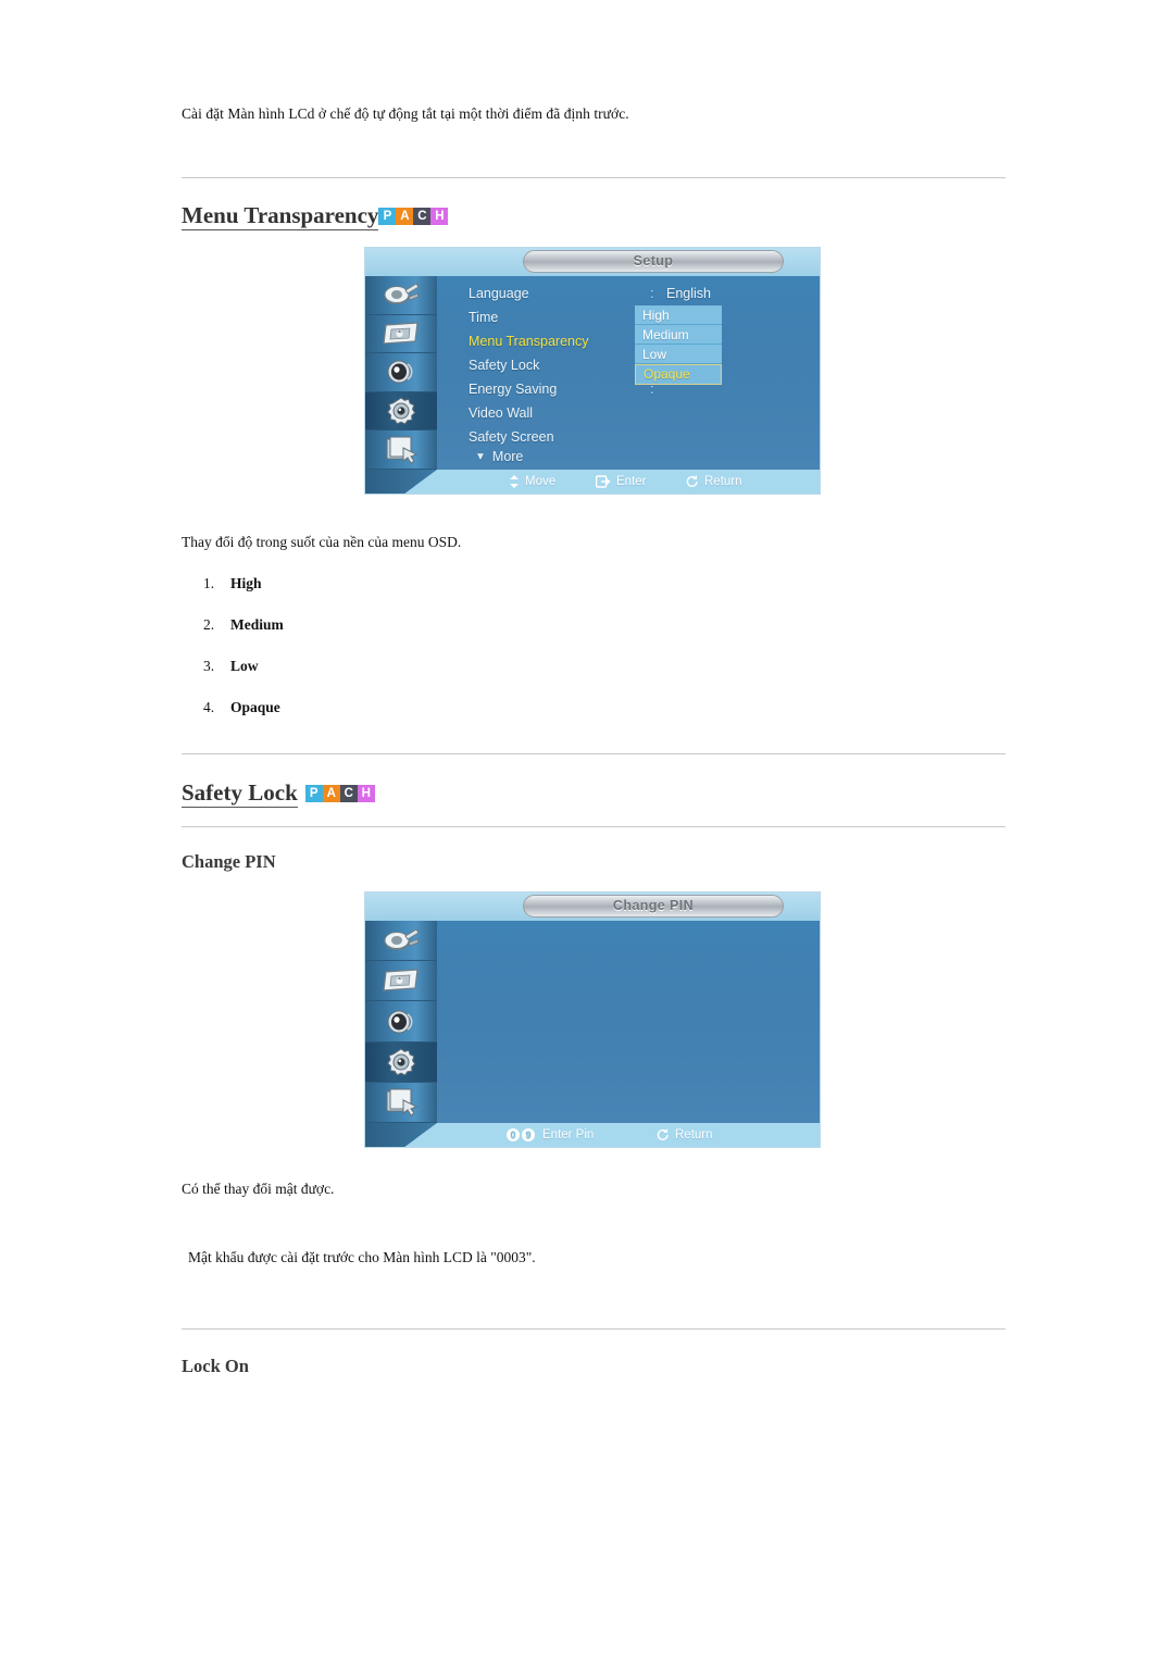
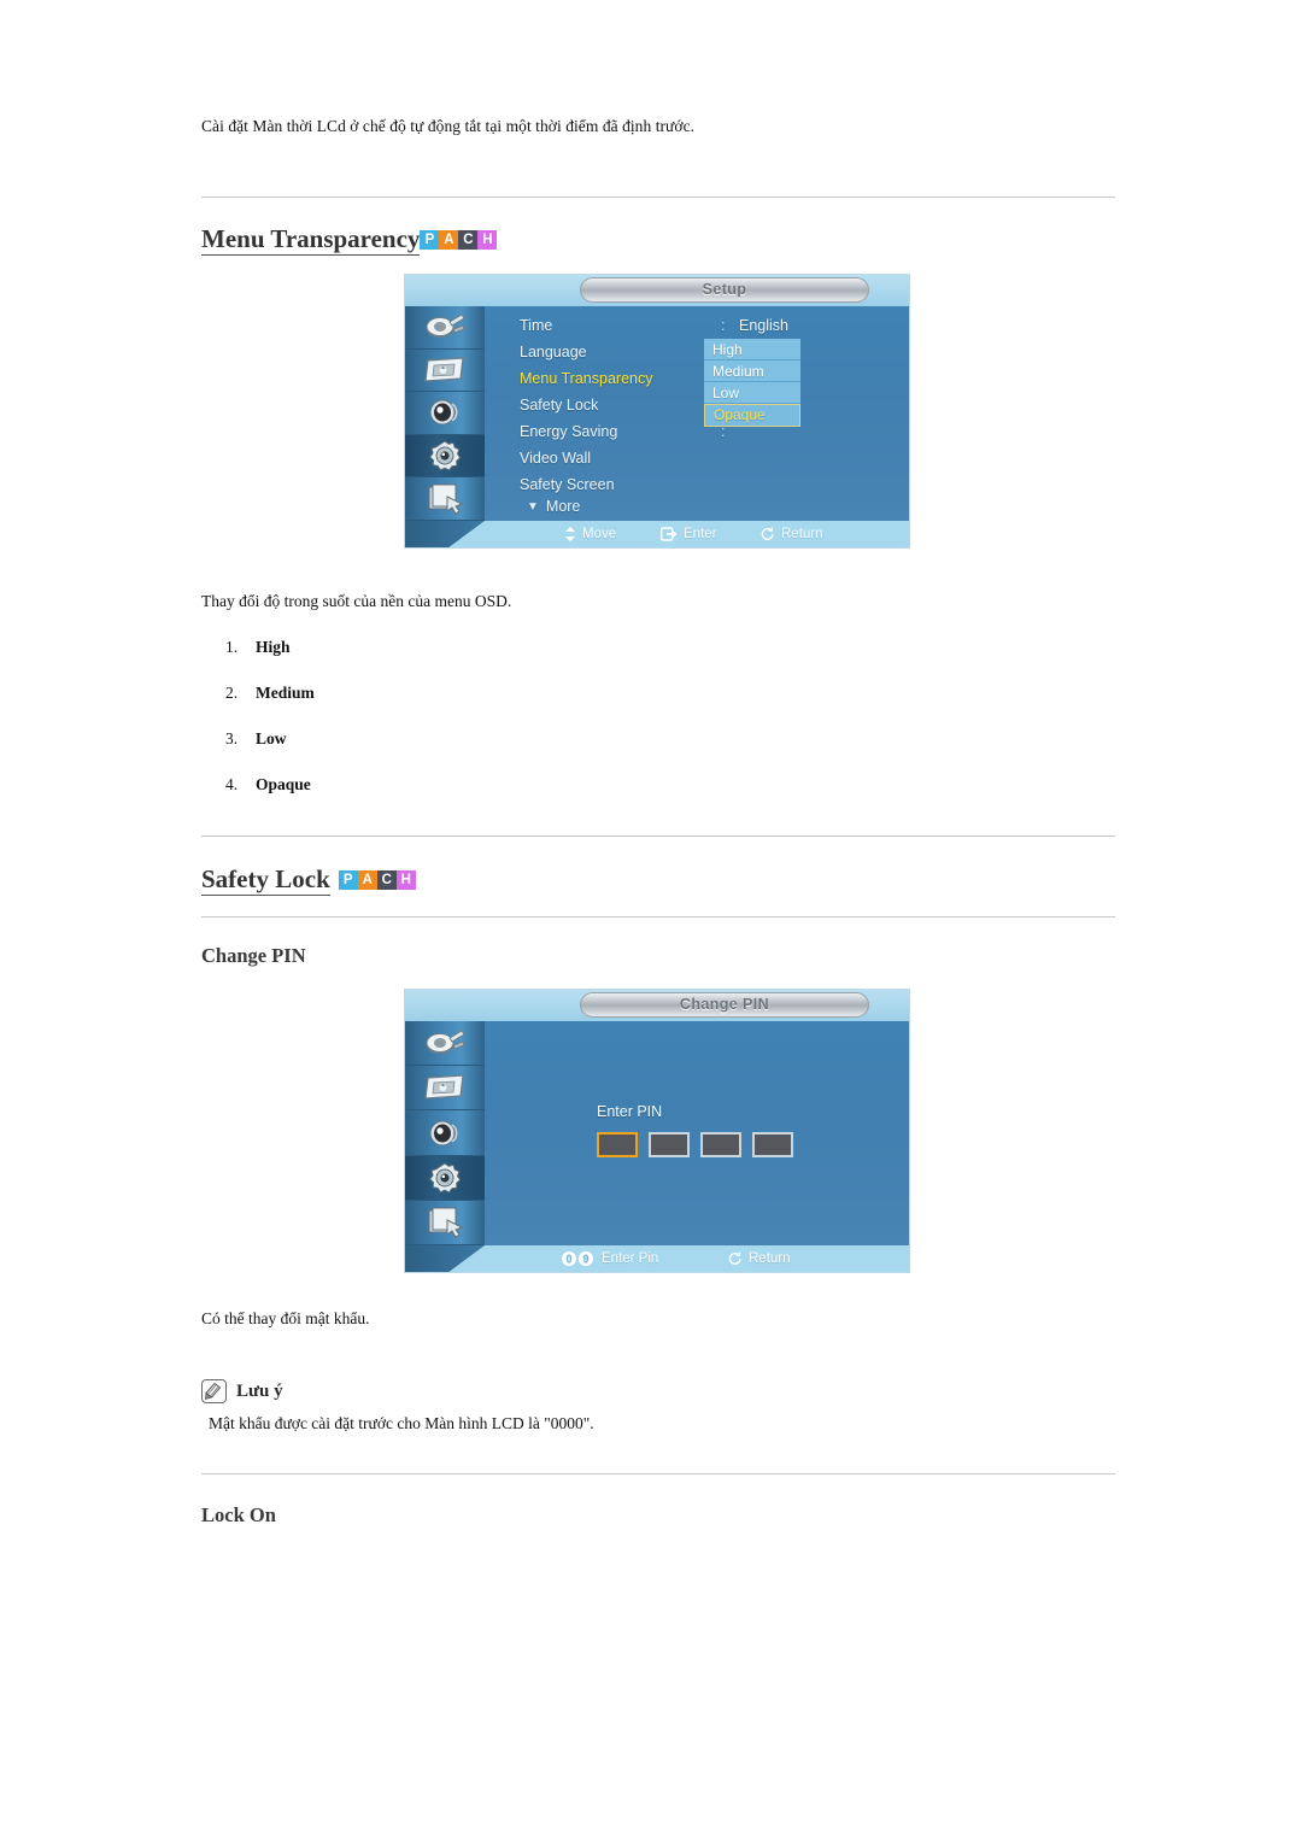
- Cài đặt Màn hình LCd ở chế độ tự động tắt tại một thời điểm đã định trước.
+ Cài đặt Màn thời LCd ở chế độ tự động tắt tại một thời điểm đã định trước.
  Menu Transparency
  P
  A
  C
  H
  Setup
- Language
+ Time
  :
  English
- Time
+ Language
  Menu Transparency
  Safety Lock
  Energy Saving
  :
  Video Wall
  Safety Screen
  ▼ More
  High
  Medium
  Low
  Opaque
  Move
  Enter
  Return
  Thay đổi độ trong suốt của nền của menu OSD.
  1.
  High
  2.
  Medium
  3.
  Low
  4.
  Opaque
  Safety Lock
  P
  A
  C
  H
  Change PIN
  Change PIN
+ Enter PIN
  0
  9
  Enter Pin
  Return
- Có thể thay đổi mật được.
+ Có thể thay đổi mật khẩu.
+ Lưu ý
- Mật khẩu được cài đặt trước cho Màn hình LCD là "0003".
+ Mật khẩu được cài đặt trước cho Màn hình LCD là "0000".
  Lock On
